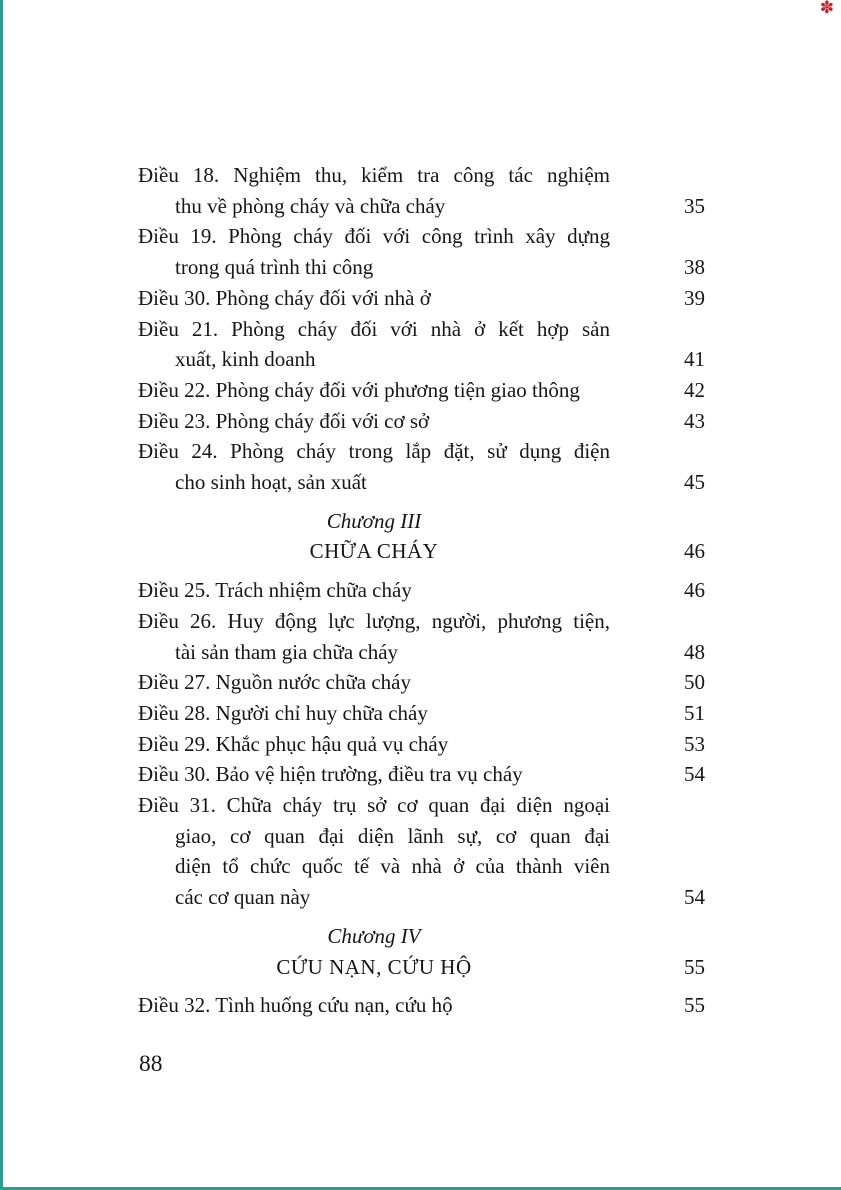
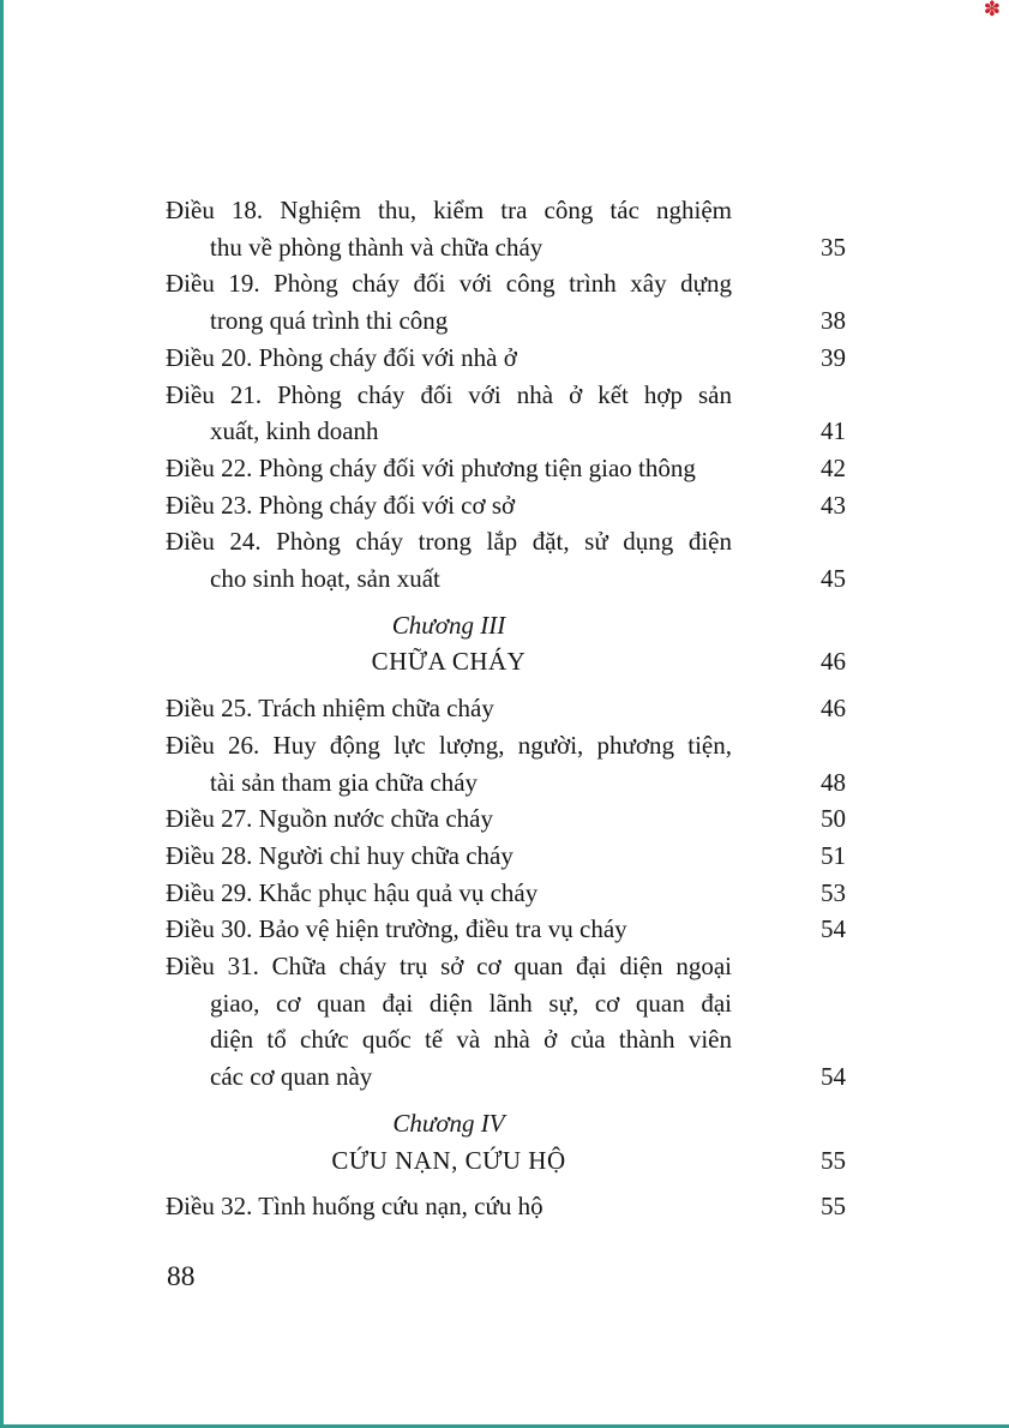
  ✽
  Điều 18. Nghiệm thu, kiểm tra công tác nghiệm
- thu về phòng cháy và chữa cháy
+ thu về phòng thành và chữa cháy
  35
  Điều 19. Phòng cháy đối với công trình xây dựng
  trong quá trình thi công
  38
- Điều 30. Phòng cháy đối với nhà ở
+ Điều 20. Phòng cháy đối với nhà ở
  39
  Điều 21. Phòng cháy đối với nhà ở kết hợp sản
  xuất, kinh doanh
  41
  Điều 22. Phòng cháy đối với phương tiện giao thông
  42
  Điều 23. Phòng cháy đối với cơ sở
  43
  Điều 24. Phòng cháy trong lắp đặt, sử dụng điện
  cho sinh hoạt, sản xuất
  45
  Chương III
  CHỮA CHÁY
  46
  Điều 25. Trách nhiệm chữa cháy
  46
  Điều 26. Huy động lực lượng, người, phương tiện,
  tài sản tham gia chữa cháy
  48
  Điều 27. Nguồn nước chữa cháy
  50
  Điều 28. Người chỉ huy chữa cháy
  51
  Điều 29. Khắc phục hậu quả vụ cháy
  53
  Điều 30. Bảo vệ hiện trường, điều tra vụ cháy
  54
  Điều 31. Chữa cháy trụ sở cơ quan đại diện ngoại
  giao, cơ quan đại diện lãnh sự, cơ quan đại
  diện tổ chức quốc tế và nhà ở của thành viên
  các cơ quan này
  54
  Chương IV
  CỨU NẠN, CỨU HỘ
  55
  Điều 32. Tình huống cứu nạn, cứu hộ
  55
  88
